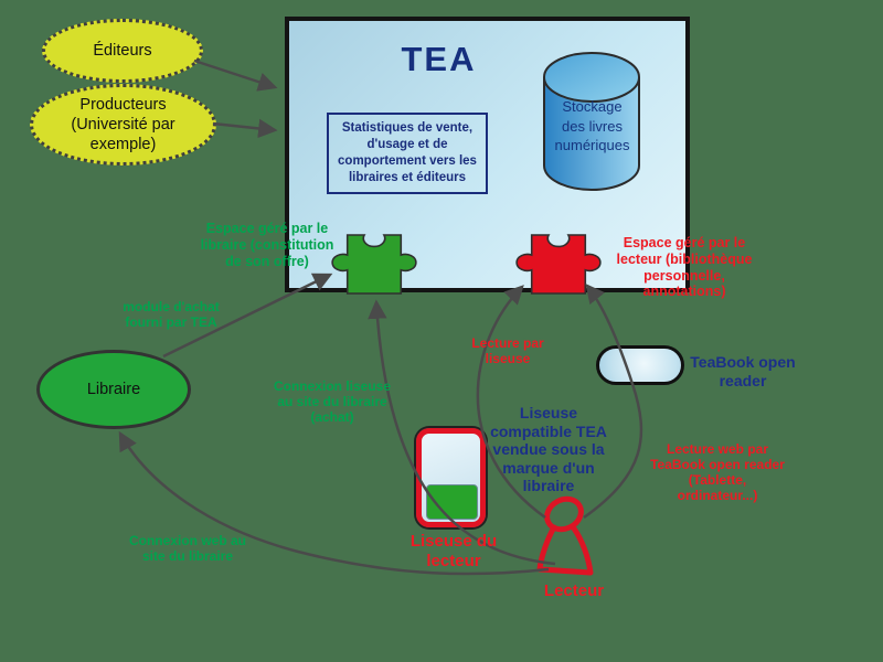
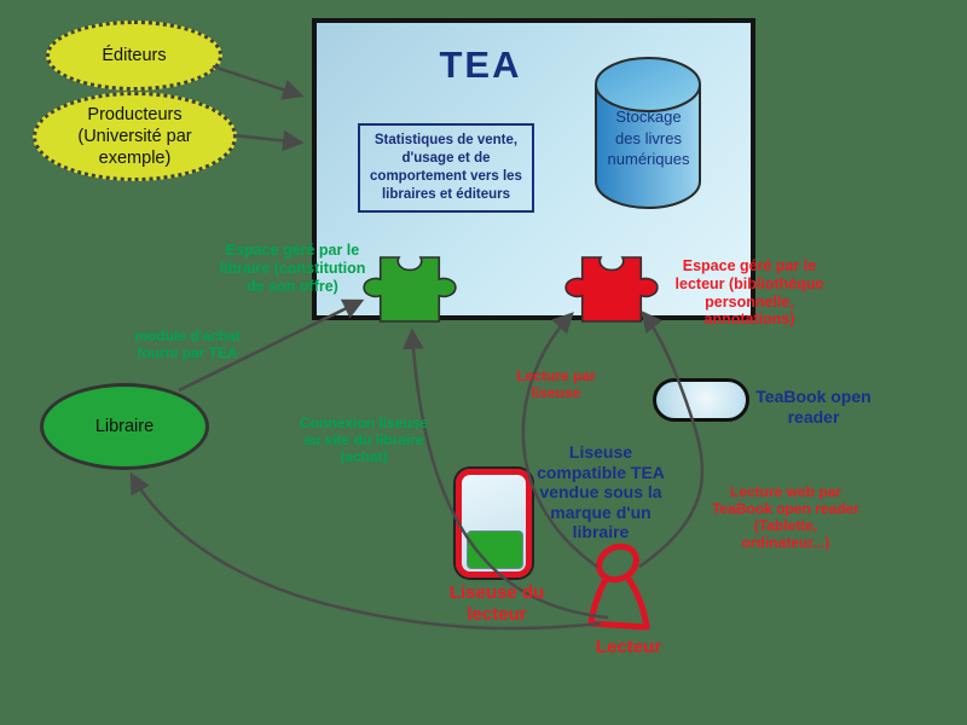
  Éditeurs
  Producteurs
  (Université par
  exemple)
  Libraire
  TEA
  Statistiques de vente,
  d'usage et de
  comportement vers les
  libraires et éditeurs
  Stockage
  des livres
  numériques
  Espace géré par le
  libraire (constitution
  de son offre)
  Espace géré par le
  lecteur (bibliothèque
  personnelle,
  annotations)
  module d'achat
  fourni par TEA
  Connexion liseuse
  au site du libraire
  (achat)
- Connexion web au
- site du libraire
  Lecture par
  liseuse
  Lecture web par
  TeaBook open reader
  (Tablette,
  ordinateur...)
  TeaBook open
  reader
  Liseuse
  compatible TEA
  vendue sous la
  marque d'un
  libraire
  Liseuse du
  lecteur
  Lecteur
